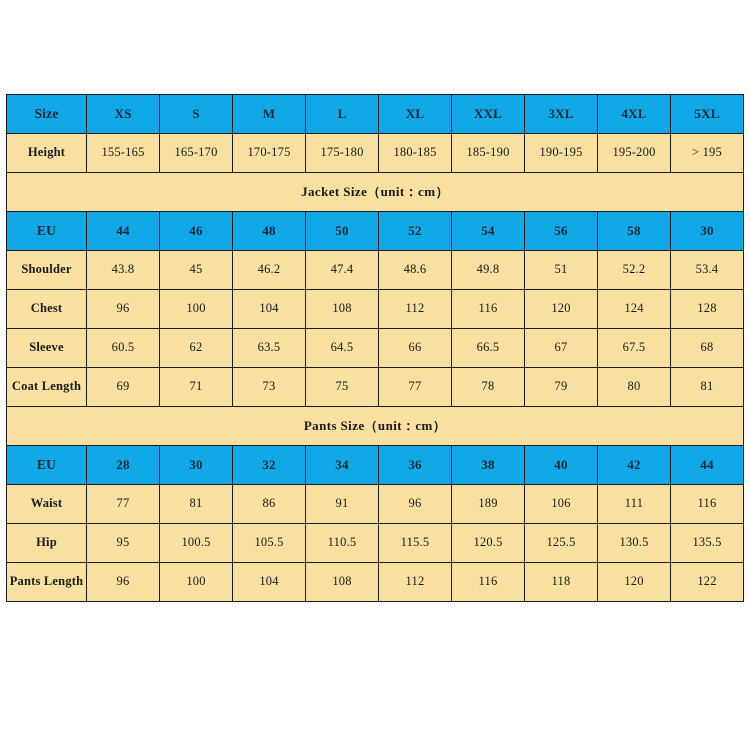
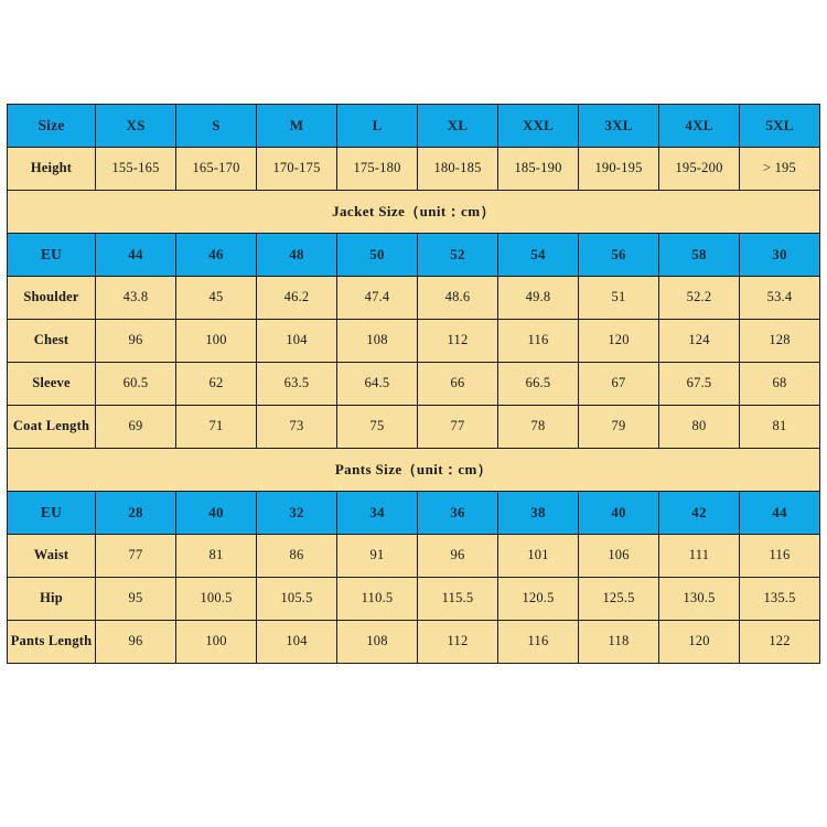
  Size	XS	S	M	L	XL	XXL	3XL	4XL	5XL
  Height	155-165	165-170	170-175	175-180	180-185	185-190	190-195	195-200	> 195
  Jacket Size（unit：cm）
  EU	44	46	48	50	52	54	56	58	30
  Shoulder	43.8	45	46.2	47.4	48.6	49.8	51	52.2	53.4
  Chest	96	100	104	108	112	116	120	124	128
  Sleeve	60.5	62	63.5	64.5	66	66.5	67	67.5	68
  Coat Length	69	71	73	75	77	78	79	80	81
  Pants Size（unit：cm）
- EU	28	30	32	34	36	38	40	42	44
+ EU	28	40	32	34	36	38	40	42	44
- Waist	77	81	86	91	96	189	106	111	116
+ Waist	77	81	86	91	96	101	106	111	116
  Hip	95	100.5	105.5	110.5	115.5	120.5	125.5	130.5	135.5
  Pants Length	96	100	104	108	112	116	118	120	122
